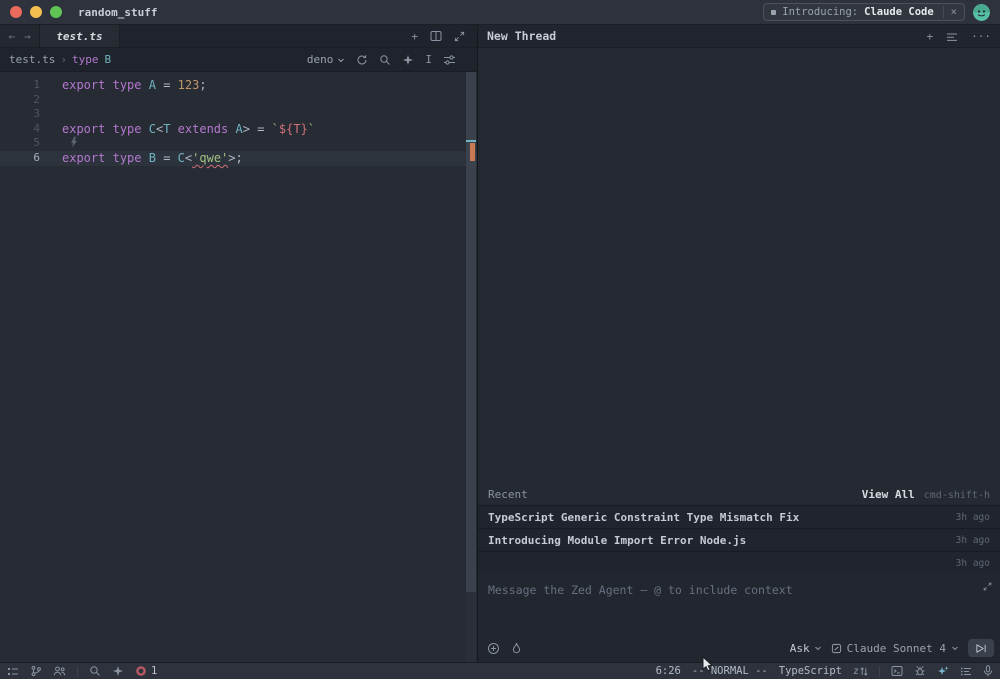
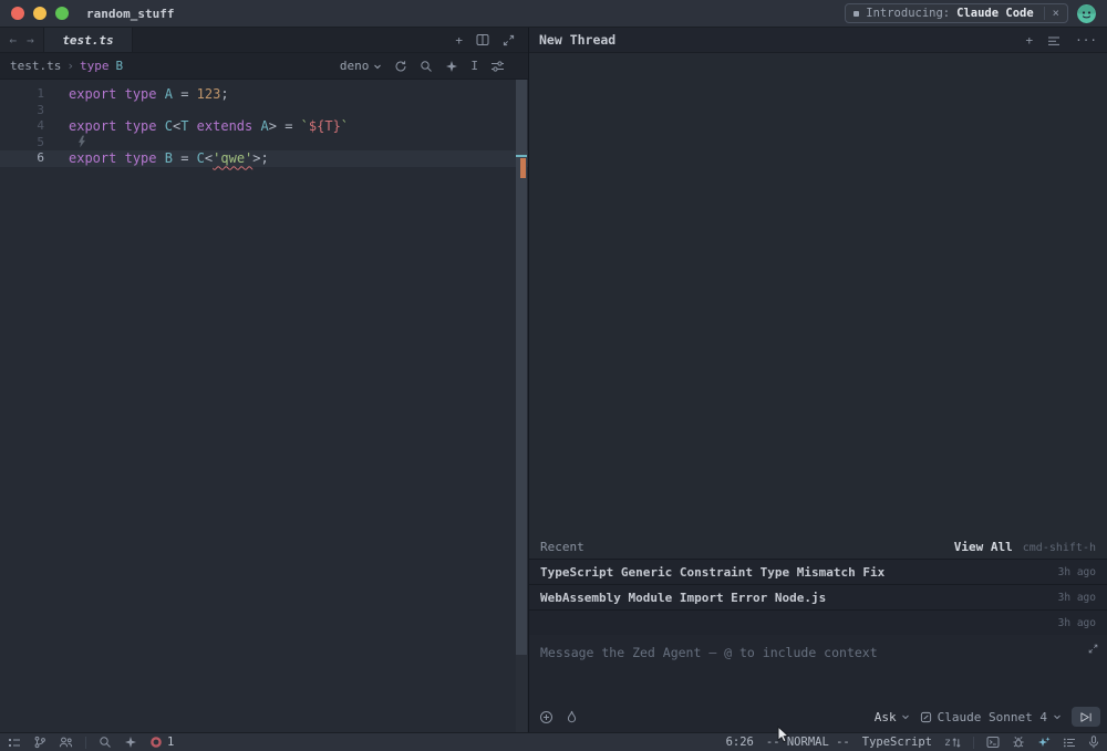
  random_stuff
  Introducing:
  Claude Code
  ×
  ←
  →
  test.ts
  +
  test.ts
  ›
  type
  B
  deno
  I
  1
  export type A = 123;
- 2
  3
  4
  export type C<T extends A> = `${T}`
  5
  6
  export type B = C<'qwe'>;
  New Thread
  +
  ···
  Recent
  View All
  cmd-shift-h
  TypeScript Generic Constraint Type Mismatch Fix
  3h ago
- Introducing Module Import Error Node.js
+ WebAssembly Module Import Error Node.js
  3h ago
  3h ago
  Message the Zed Agent — @ to include context
  Ask
  Claude Sonnet 4
  1
  6:26
  -- NORMAL --
  TypeScript
  z
